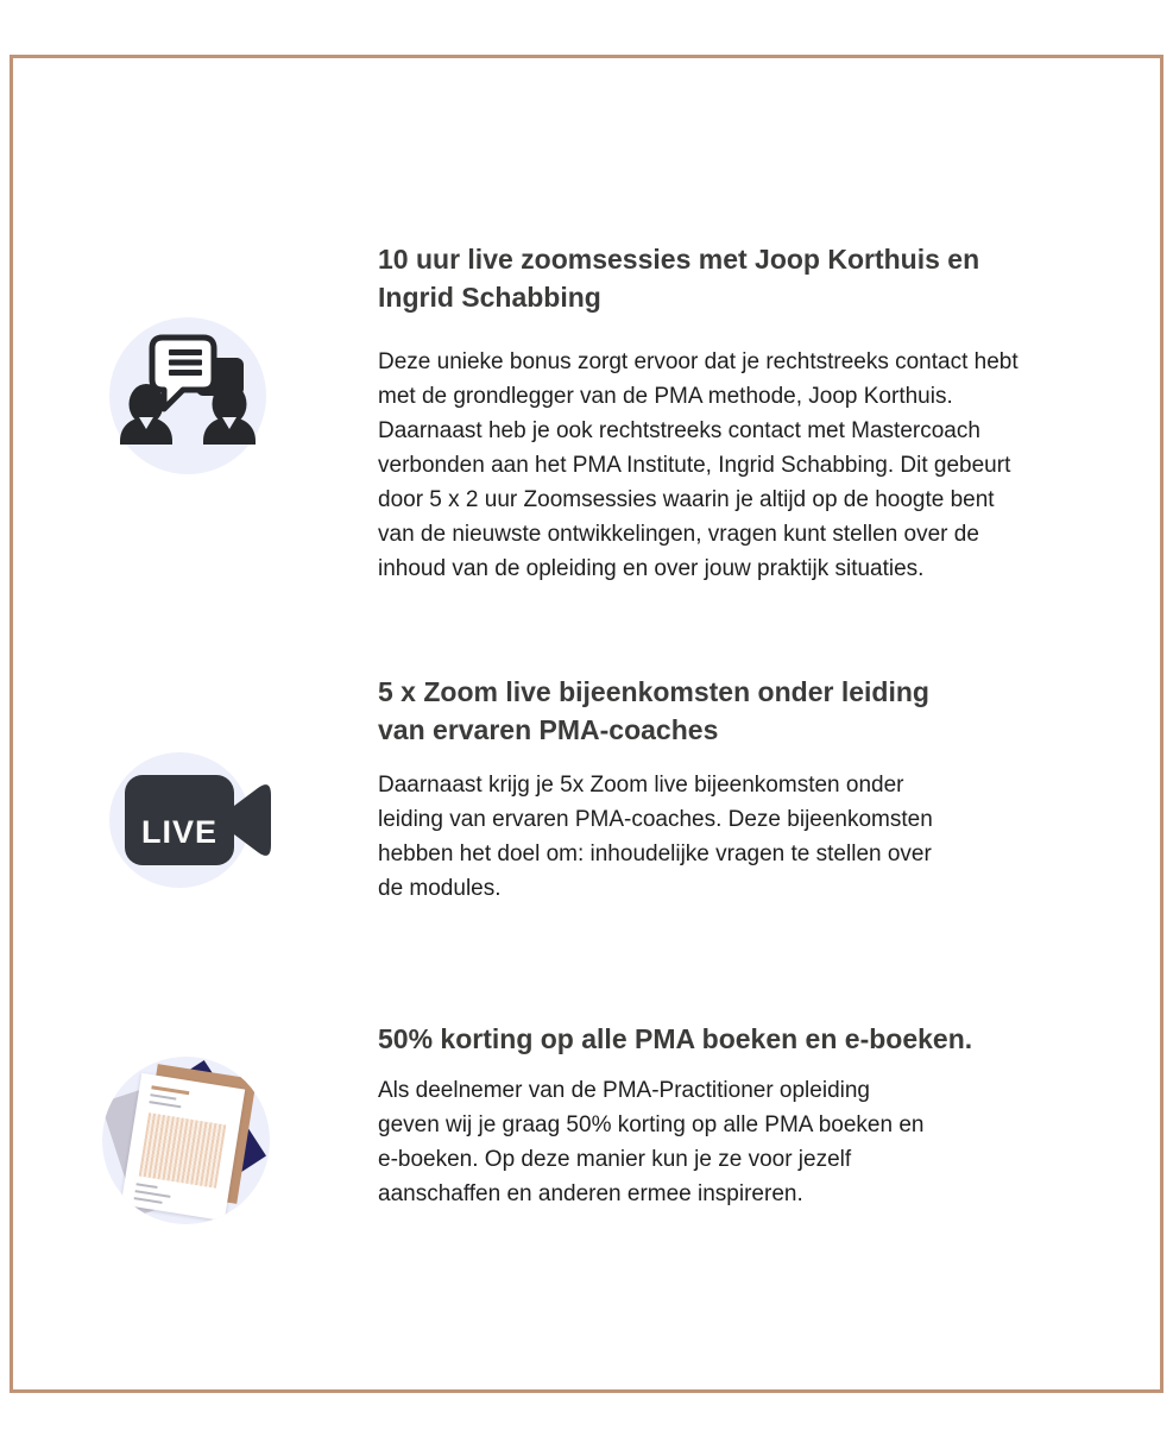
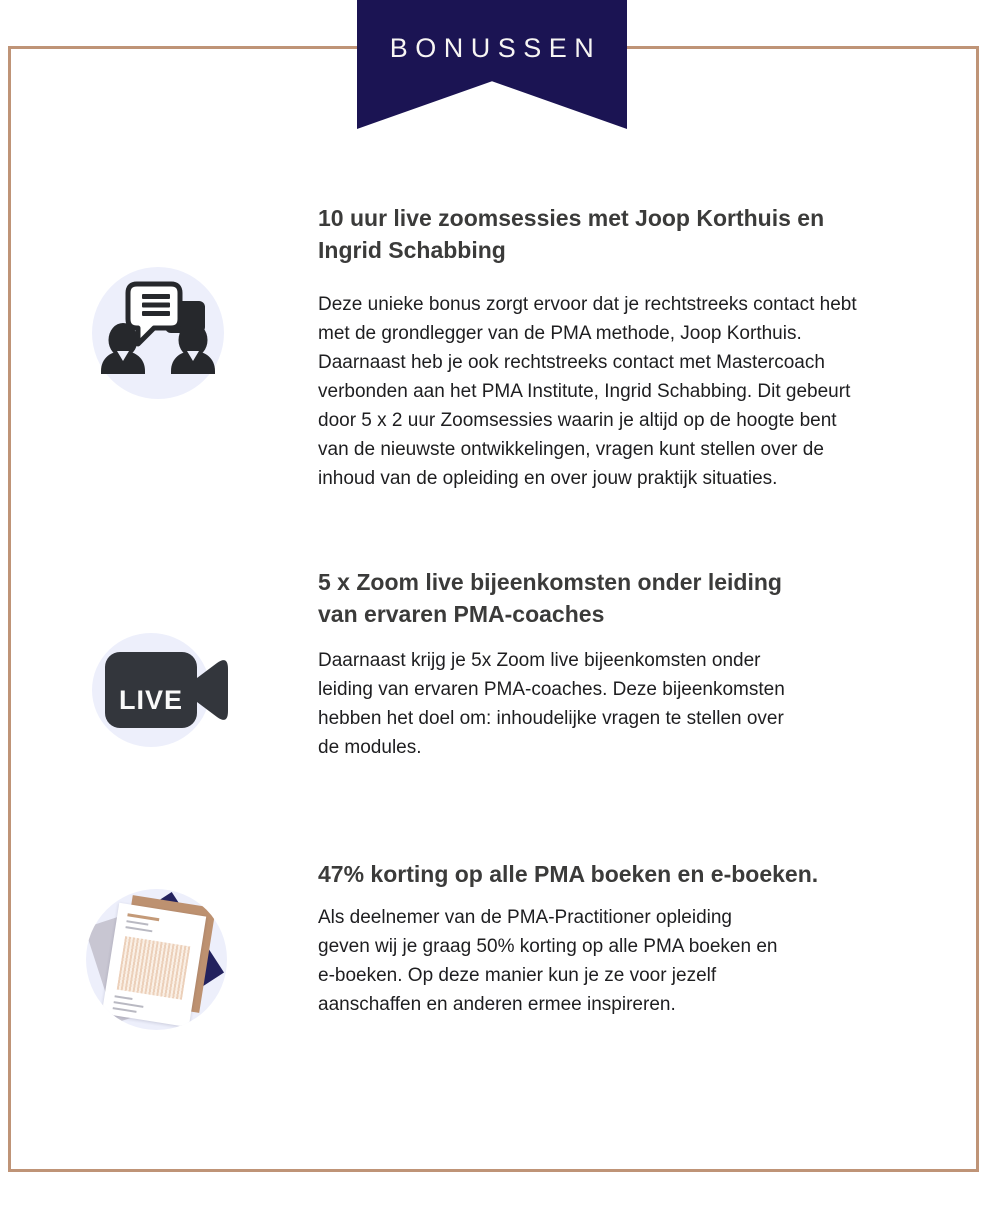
+ BONUSSEN
  10 uur live zoomsessies met Joop Korthuis en
  Ingrid Schabbing
  Deze unieke bonus zorgt ervoor dat je rechtstreeks contact hebt
  met de grondlegger van de PMA methode, Joop Korthuis.
  Daarnaast heb je ook rechtstreeks contact met Mastercoach
  verbonden aan het PMA Institute, Ingrid Schabbing. Dit gebeurt
  door 5 x 2 uur Zoomsessies waarin je altijd op de hoogte bent
  van de nieuwste ontwikkelingen, vragen kunt stellen over de
  inhoud van de opleiding en over jouw praktijk situaties.
  LIVE
  5 x Zoom live bijeenkomsten onder leiding
  van ervaren PMA-coaches
  Daarnaast krijg je 5x Zoom live bijeenkomsten onder
  leiding van ervaren PMA-coaches. Deze bijeenkomsten
  hebben het doel om: inhoudelijke vragen te stellen over
  de modules.
- 50% korting op alle PMA boeken en e-boeken.
+ 47% korting op alle PMA boeken en e-boeken.
  Als deelnemer van de PMA-Practitioner opleiding
  geven wij je graag 50% korting op alle PMA boeken en
  e-boeken. Op deze manier kun je ze voor jezelf
  aanschaffen en anderen ermee inspireren.
